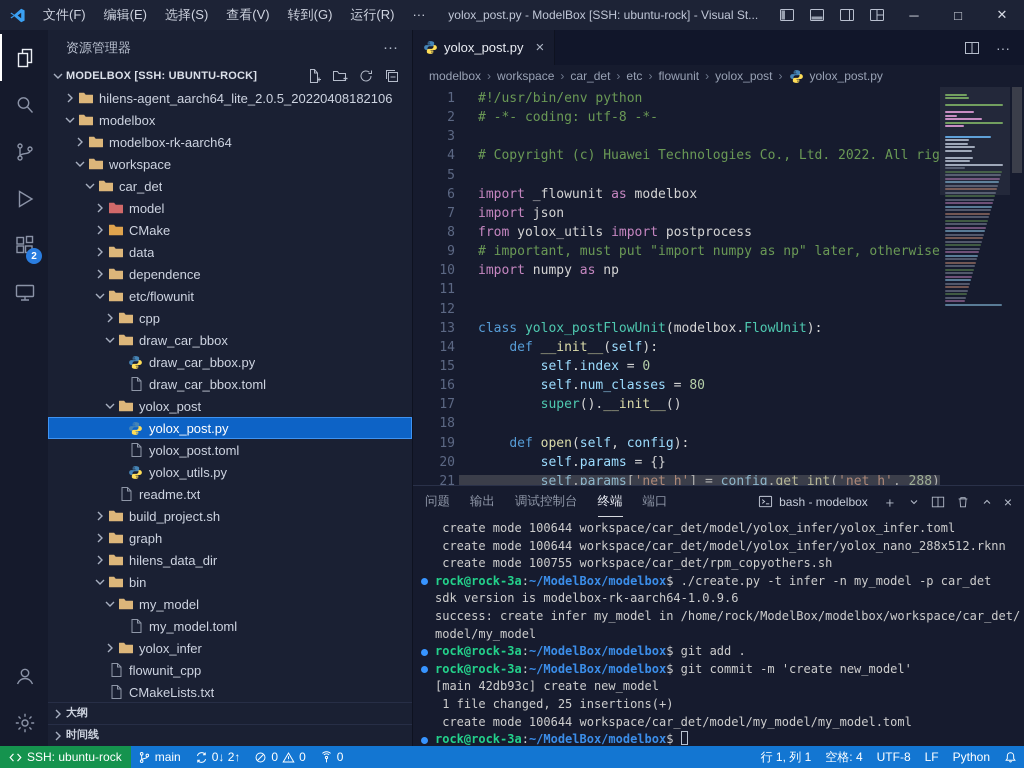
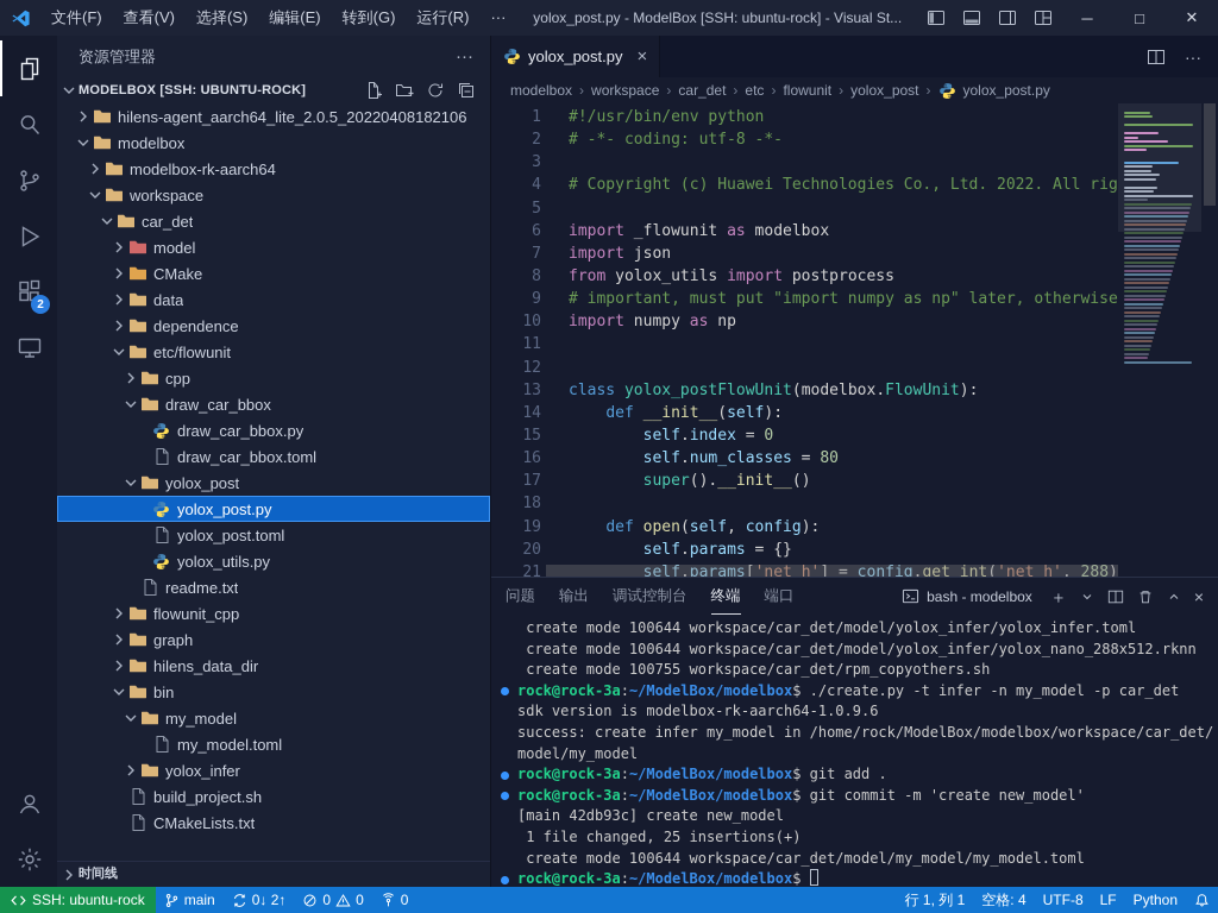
  文件(F)
- 编辑(E)
+ 查看(V)
  选择(S)
- 查看(V)
+ 编辑(E)
  转到(G)
  运行(R)
  ···
  yolox_post.py - ModelBox [SSH: ubuntu-rock] - Visual St...
  ─
  □
  ✕
  2
  资源管理器
  ···
  MODELBOX [SSH: UBUNTU-ROCK]
  hilens-agent_aarch64_lite_2.0.5_20220408182106
  modelbox
  modelbox-rk-aarch64
  workspace
  car_det
  model
  CMake
  data
  dependence
  etc/flowunit
  cpp
  draw_car_bbox
  draw_car_bbox.py
  draw_car_bbox.toml
  yolox_post
  yolox_post.py
  yolox_post.toml
  yolox_utils.py
  readme.txt
- build_project.sh
+ flowunit_cpp
  graph
  hilens_data_dir
  bin
  my_model
  my_model.toml
  yolox_infer
- flowunit_cpp
+ build_project.sh
  CMakeLists.txt
- 大纲
  时间线
  yolox_post.py
  ×
  ···
  modelbox
  ›
  workspace
  ›
  car_det
  ›
  etc
  ›
  flowunit
  ›
  yolox_post
  ›
  yolox_post.py
  1
  #!/usr/bin/env python
  2
  # -*- coding: utf-8 -*-
  3
  4
  # Copyright (c) Huawei Technologies Co., Ltd. 2022. All rig
  5
  6
  import _flowunit as modelbox
  7
  import json
  8
  from yolox_utils import postprocess
  9
  # important, must put "import numpy as np" later, otherwise
  10
  import numpy as np
  11
  12
  13
  class yolox_postFlowUnit(modelbox.FlowUnit):
  14
  def __init__(self):
  15
  self.index = 0
  16
  self.num_classes = 80
  17
  super().__init__()
  18
  19
  def open(self, config):
  20
  self.params = {}
  21
  self.params['net_h'] = config.get_int('net_h', 288)
  问题
  输出
  调试控制台
  终端
  端口
  bash - modelbox
  ＋
  ×
  create mode 100644 workspace/car_det/model/yolox_infer/yolox_infer.toml
  create mode 100644 workspace/car_det/model/yolox_infer/yolox_nano_288x512.rknn
  create mode 100755 workspace/car_det/rpm_copyothers.sh
  rock@rock-3a:~/ModelBox/modelbox$ ./create.py -t infer -n my_model -p car_det
  sdk version is modelbox-rk-aarch64-1.0.9.6
  success: create infer my_model in /home/rock/ModelBox/modelbox/workspace/car_det/
  model/my_model
  rock@rock-3a:~/ModelBox/modelbox$ git add .
  rock@rock-3a:~/ModelBox/modelbox$ git commit -m 'create new_model'
  [main 42db93c] create new_model
  1 file changed, 25 insertions(+)
  create mode 100644 workspace/car_det/model/my_model/my_model.toml
  rock@rock-3a:~/ModelBox/modelbox$
  SSH: ubuntu-rock
  main
  0↓ 2↑
  0
  0
  0
  行 1, 列 1
  空格: 4
  UTF-8
  LF
  Python
